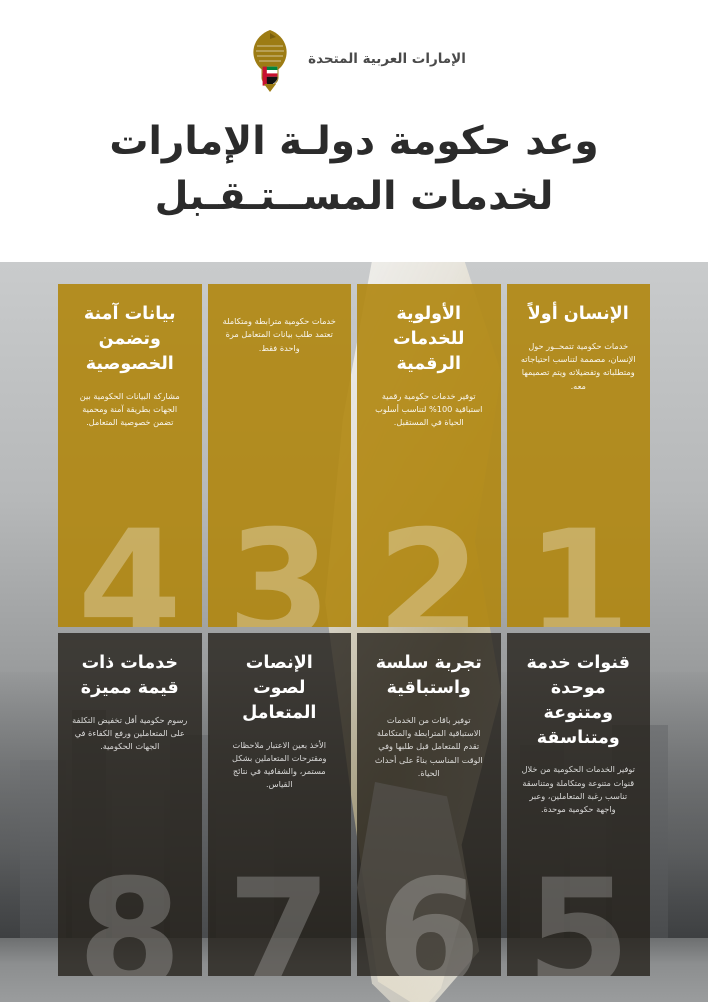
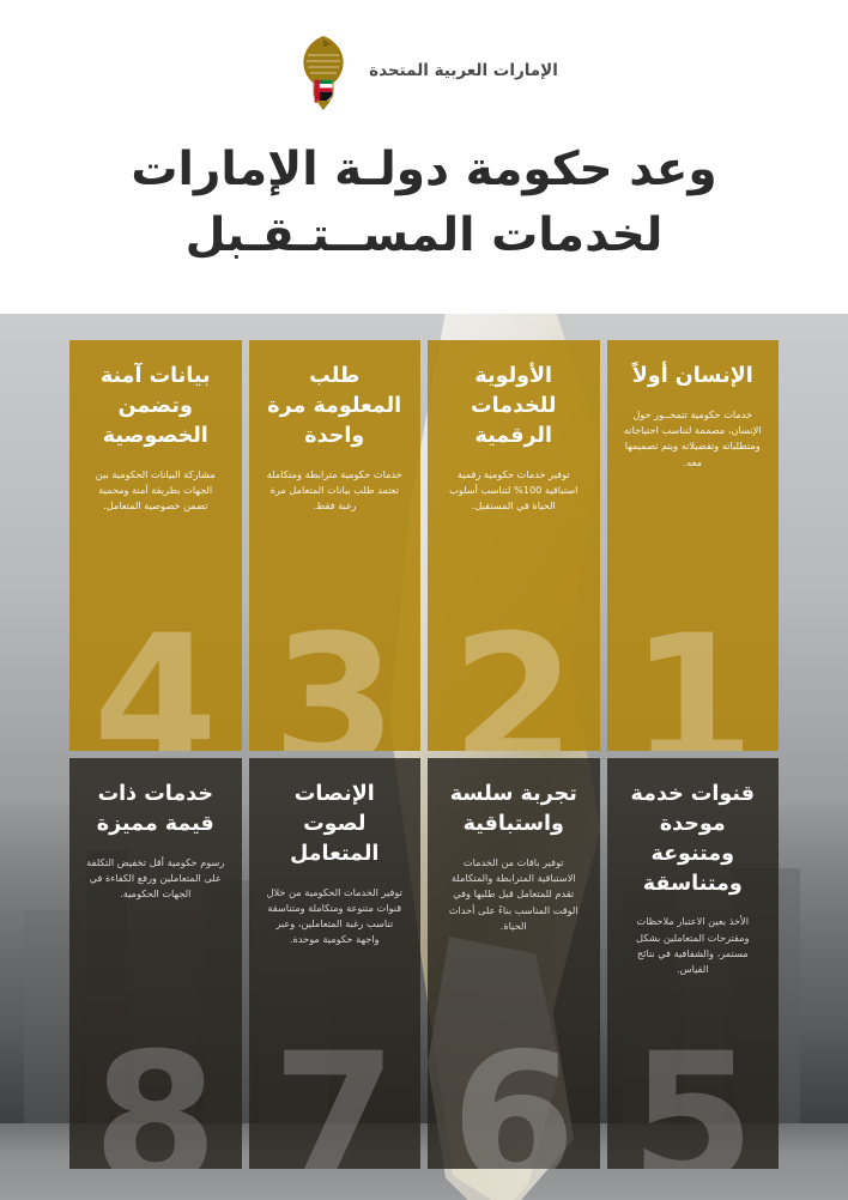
  الإمارات العربية المتحدة
  وعد حكومة دولـة الإمارات
  لخدمات المســتـقـبل
  الإنسان أولاً
  خدمات حكومية تتمحــور حول الإنسان، مصممة لتناسب احتياجاته ومتطلباته وتفضيلاته ويتم تصميمها معه.
  1
  الأولوية للخدمات الرقمية
  توفير خدمات حكومية رقمية استباقية 100% لتناسب أسلوب الحياة في المستقبل.
  2
+ طلب المعلومة مرة واحدة
- خدمات حكومية مترابطة ومتكاملة تعتمد طلب بيانات المتعامل مرة واحدة فقط.
+ خدمات حكومية مترابطة ومتكاملة تعتمد طلب بيانات المتعامل مرة رغبة فقط.
  3
  بيانات آمنة وتضمن الخصوصية
  مشاركة البيانات الحكومية بين الجهات بطريقة آمنة ومحمية تضمن خصوصية المتعامل.
  4
  قنوات خدمة موحدة ومتنوعة ومتناسقة
- توفير الخدمات الحكومية من خلال قنوات متنوعة ومتكاملة ومتناسقة تناسب رغبة المتعاملين، وعبر واجهة حكومية موحدة.
+ الأخذ بعين الاعتبار ملاحظات ومقترحات المتعاملين بشكل مستمر، والشفافية في نتائج القياس.
  5
  تجربة سلسة واستباقية
  توفير باقات من الخدمات الاستباقية المترابطة والمتكاملة تقدم للمتعامل قبل طلبها وفي الوقت المناسب بناءً على أحداث الحياة.
  6
  الإنصات لصوت المتعامل
- الأخذ بعين الاعتبار ملاحظات ومقترحات المتعاملين بشكل مستمر، والشفافية في نتائج القياس.
+ توفير الخدمات الحكومية من خلال قنوات متنوعة ومتكاملة ومتناسقة تناسب رغبة المتعاملين، وعبر واجهة حكومية موحدة.
  7
  خدمات ذات قيمة مميزة
  رسوم حكومية أقل تخفيض التكلفة على المتعاملين ورفع الكفاءة في الجهات الحكومية.
  8
